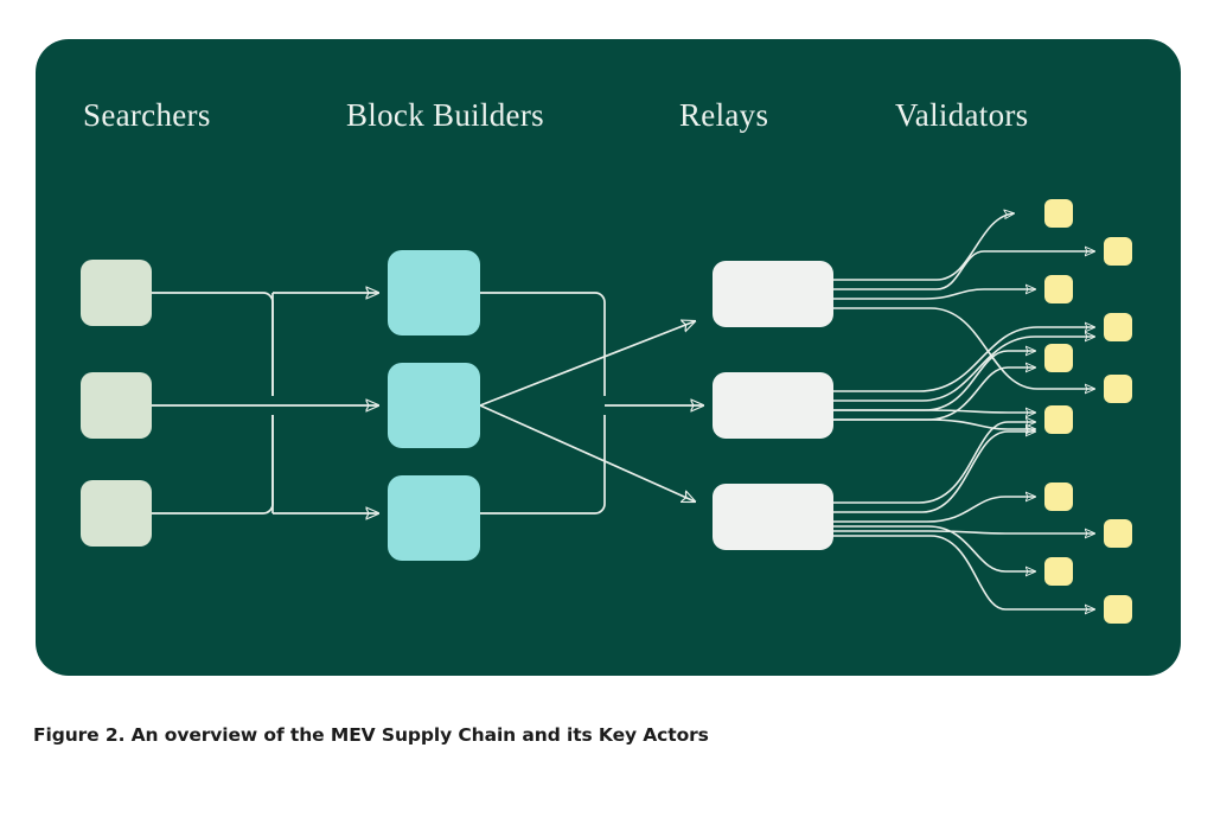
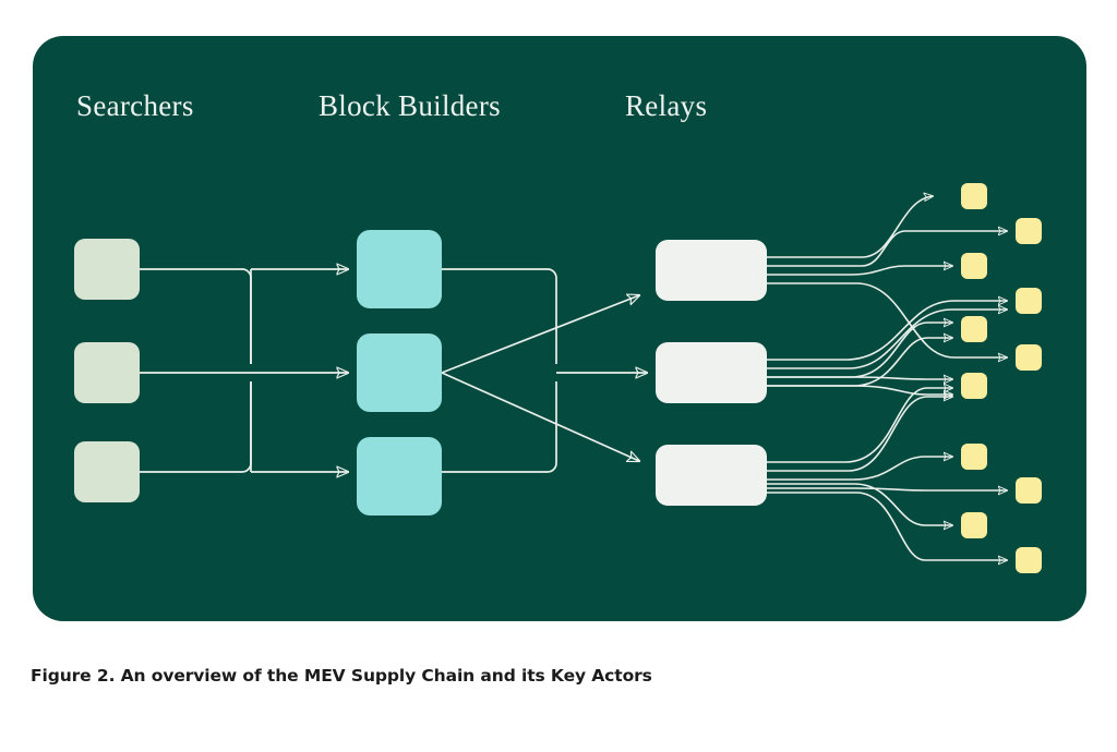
  Searchers
  Block Builders
  Relays
- Validators
  Figure 2. An overview of the MEV Supply Chain and its Key Actors
